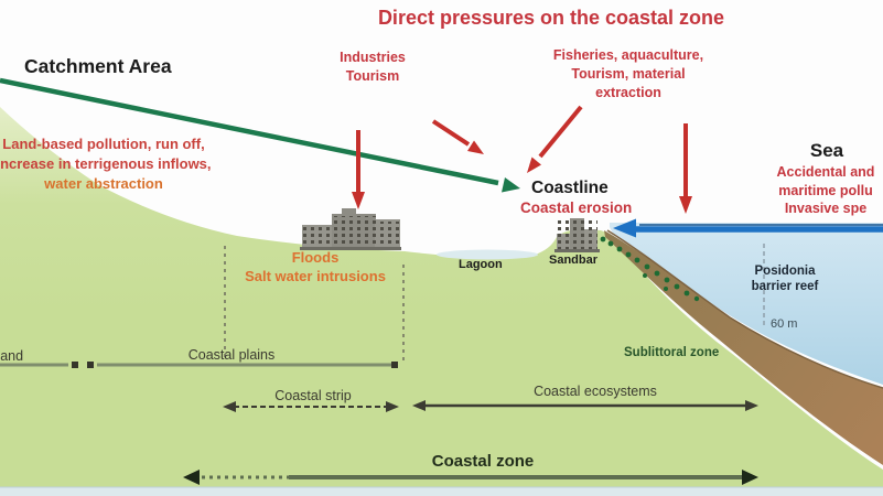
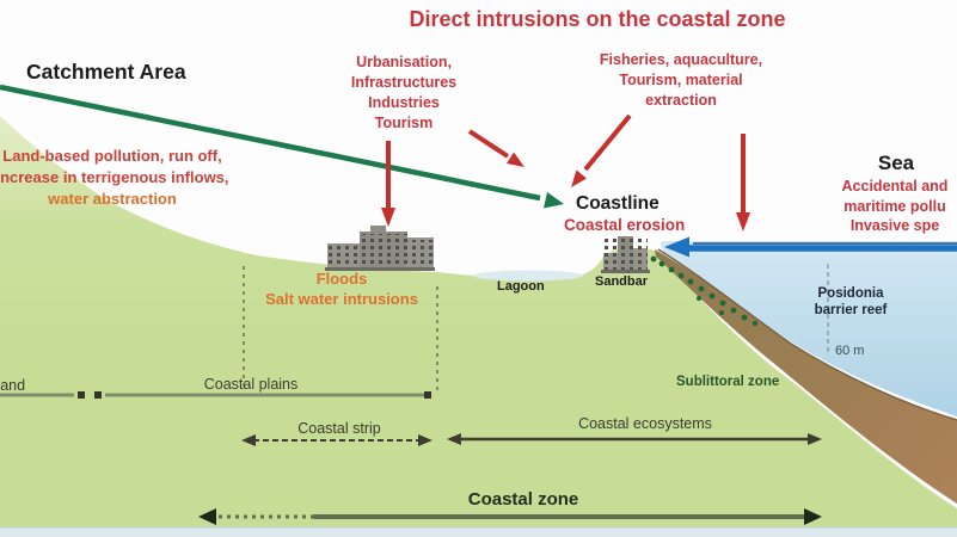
- Direct pressures on the coastal zone
+ Direct intrusions on the coastal zone
  Catchment Area
+ Urbanisation,
+ Infrastructures
  Industries
  Tourism
  Fisheries, aquaculture,
  Tourism, material
  extraction
  Land-based pollution, run off,
  ncrease in terrigenous inflows,
  water abstraction
  Sea
  Accidental and
  maritime pollu
  Invasive spe
  Coastline
  Coastal erosion
  Floods
  Salt water intrusions
  Lagoon
  Sandbar
  Posidonia
  barrier reef
  60 m
  Sublittoral zone
  Coastal plains
  Coastal strip
  Coastal ecosystems
  Coastal zone
